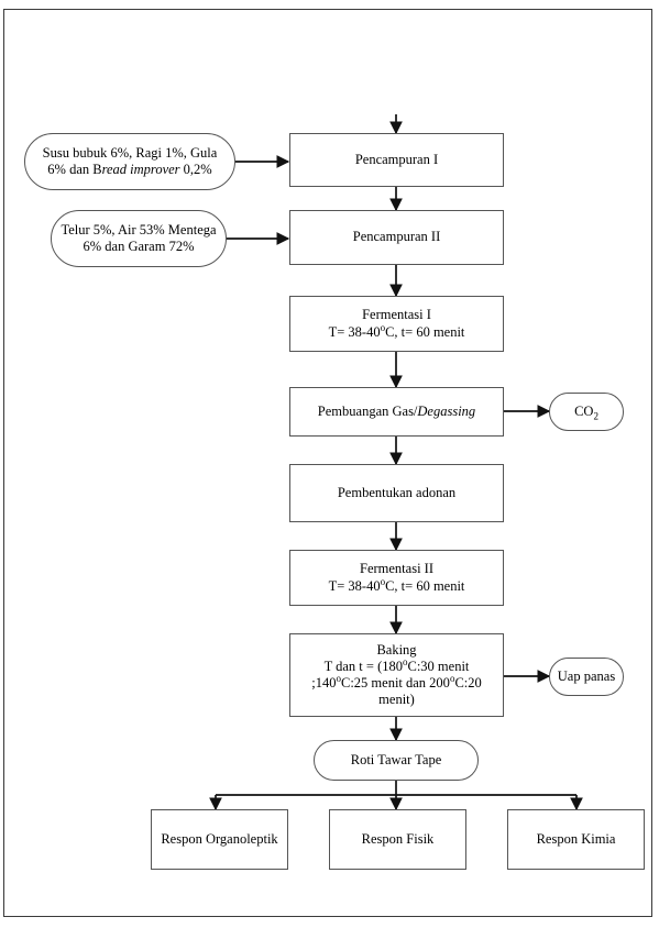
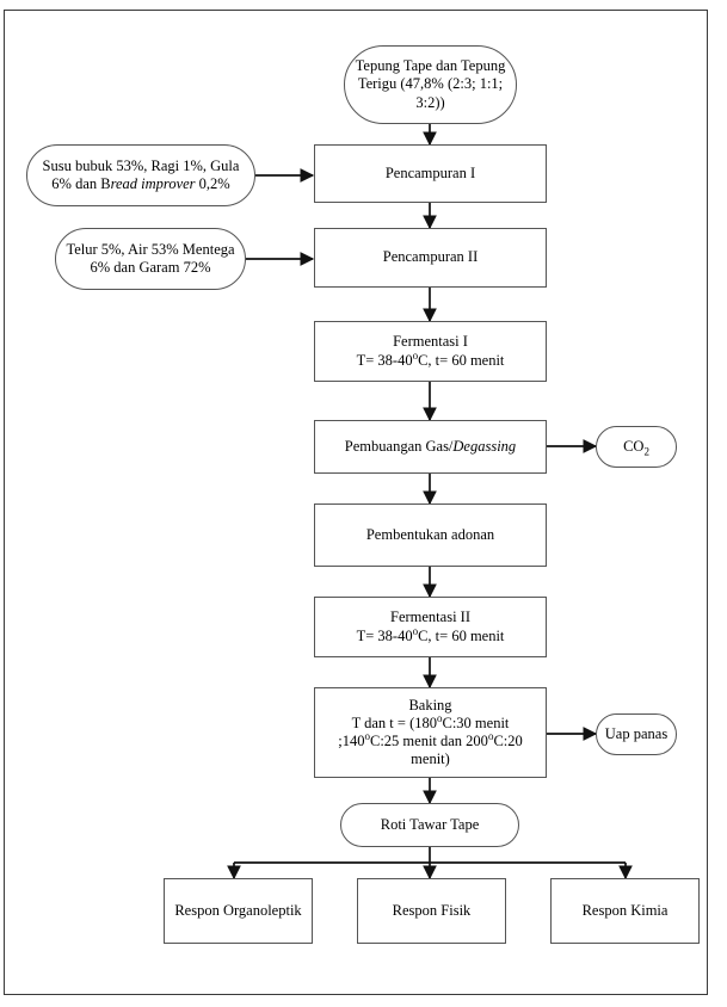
+ Tepung Tape dan Tepung
+ Terigu (47,8% (2:3; 1:1;
+ 3:2))
- Susu bubuk 6%, Ragi 1%, Gula
+ Susu bubuk 53%, Ragi 1%, Gula
  6% dan Bread improver 0,2%
  Telur 5%, Air 53% Mentega
  6% dan Garam 72%
  Pencampuran I
  Pencampuran II
  Fermentasi I
  T= 38-40oC, t= 60 menit
  Pembuangan Gas/Degassing
  CO2
  Pembentukan adonan
  Fermentasi II
  T= 38-40oC, t= 60 menit
  Baking
  T dan t = (180oC:30 menit
  ;140oC:25 menit dan 200oC:20
  menit)
  Uap panas
  Roti Tawar Tape
  Respon Organoleptik
  Respon Fisik
  Respon Kimia
